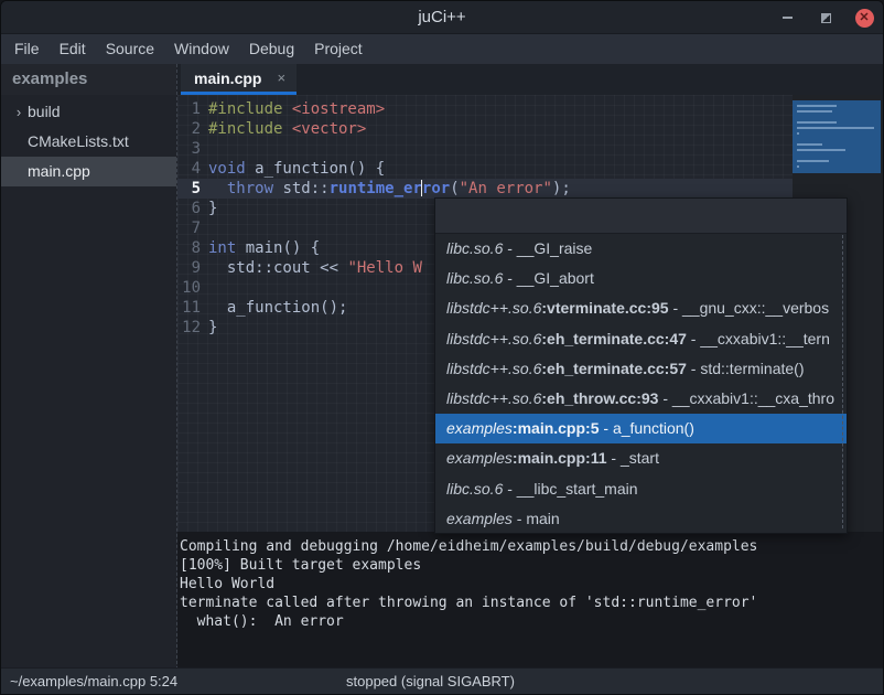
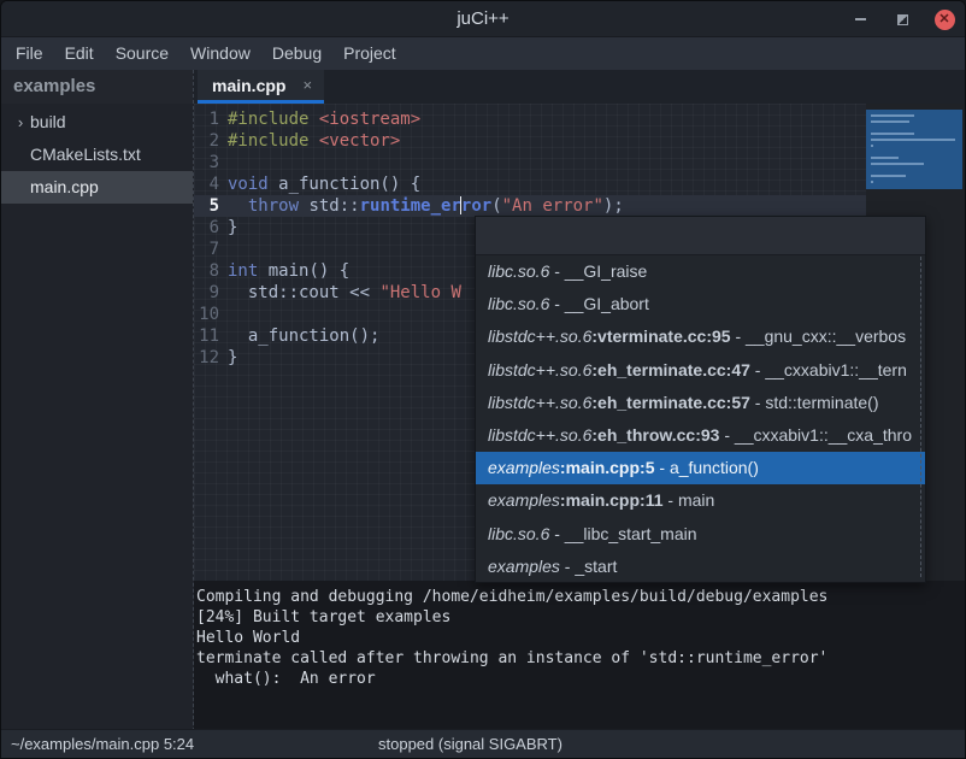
  juCi++
  ✕
  File
  Edit
  Source
  Window
  Debug
  Project
  examples
  ›
  build
  CMakeLists.txt
  main.cpp
  main.cpp
  ×
  1
  #include <iostream>
  2
  #include <vector>
  3
  4
  void a_function() {
  5
  throw std::runtime_error("An error");
  6
  }
  7
  8
  int main() {
  9
  std::cout << "Hello W
  10
  11
  a_function();
  12
  }
  Compiling and debugging /home/eidheim/examples/build/debug/examples
- [100%] Built target examples
+ [24%] Built target examples
  Hello World
  terminate called after throwing an instance of 'std::runtime_error'
  what(): An error
  libc.so.6 - __GI_raise
  libc.so.6 - __GI_abort
  libstdc++.so.6:vterminate.cc:95 - __gnu_cxx::__verbos
  libstdc++.so.6:eh_terminate.cc:47 - __cxxabiv1::__tern
  libstdc++.so.6:eh_terminate.cc:57 - std::terminate()
  libstdc++.so.6:eh_throw.cc:93 - __cxxabiv1::__cxa_thro
  examples:main.cpp:5 - a_function()
- examples:main.cpp:11 - _start
+ examples:main.cpp:11 - main
  libc.so.6 - __libc_start_main
- examples - main
+ examples - _start
  ~/examples/main.cpp 5:24
  stopped (signal SIGABRT)
